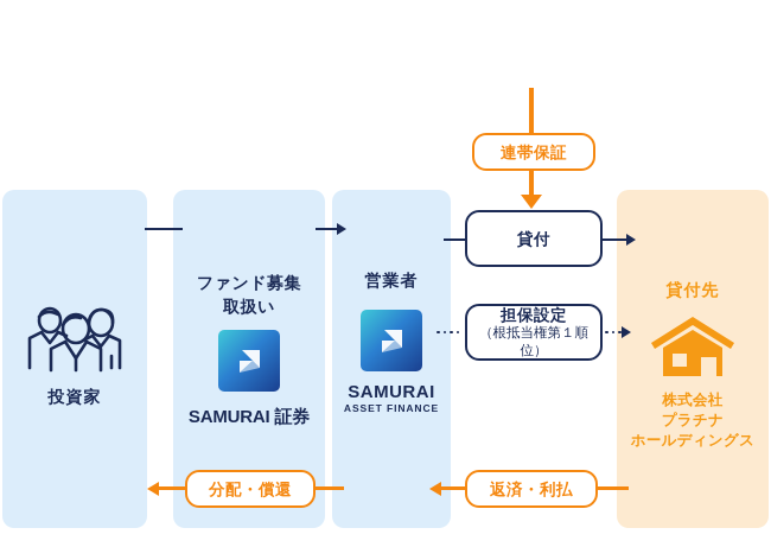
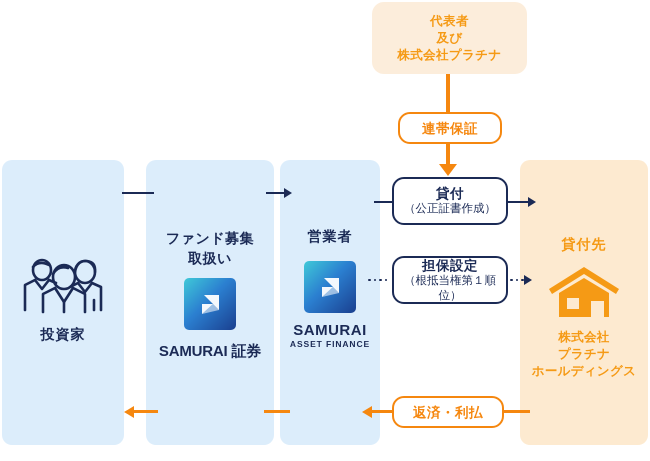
+ 代表者
+ 及び
+ 株式会社プラチナ
  連帯保証
  貸付
+ （公正証書作成）
  担保設定
  （根抵当権第１順位）
- 分配・償還
  返済・利払
  投資家
  ファンド募集
  取扱い
  SAMURAI 証券
  営業者
  SAMURAI
  ASSET FINANCE
  貸付先
  株式会社
  プラチナ
  ホールディングス
